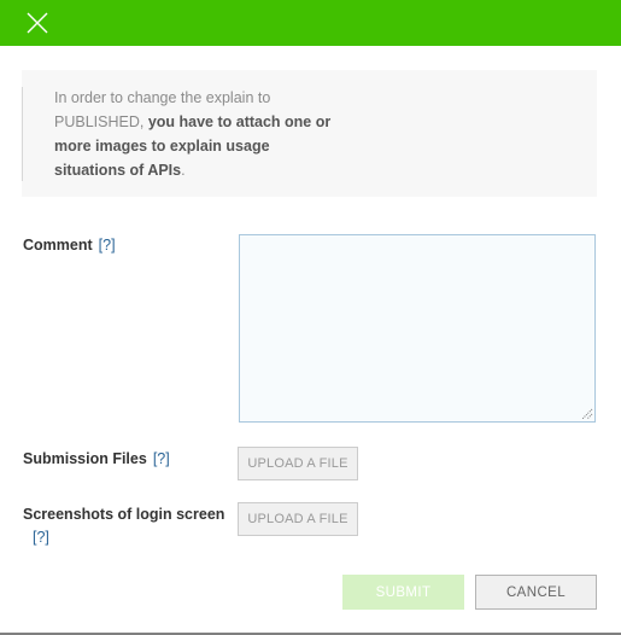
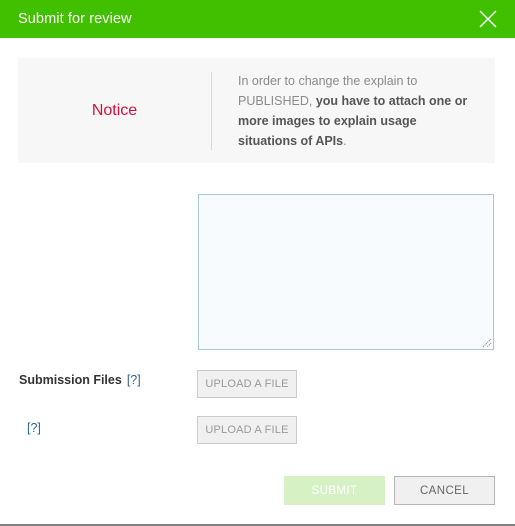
+ Submit for review
+ Notice
  In order to change the explain to PUBLISHED, you have to attach one or more images to explain usage situations of APIs.
- Comment [?]
  Submission Files [?]
  UPLOAD A FILE
- Screenshots of login screen
  [?]
  UPLOAD A FILE
  SUBMIT
  CANCEL
